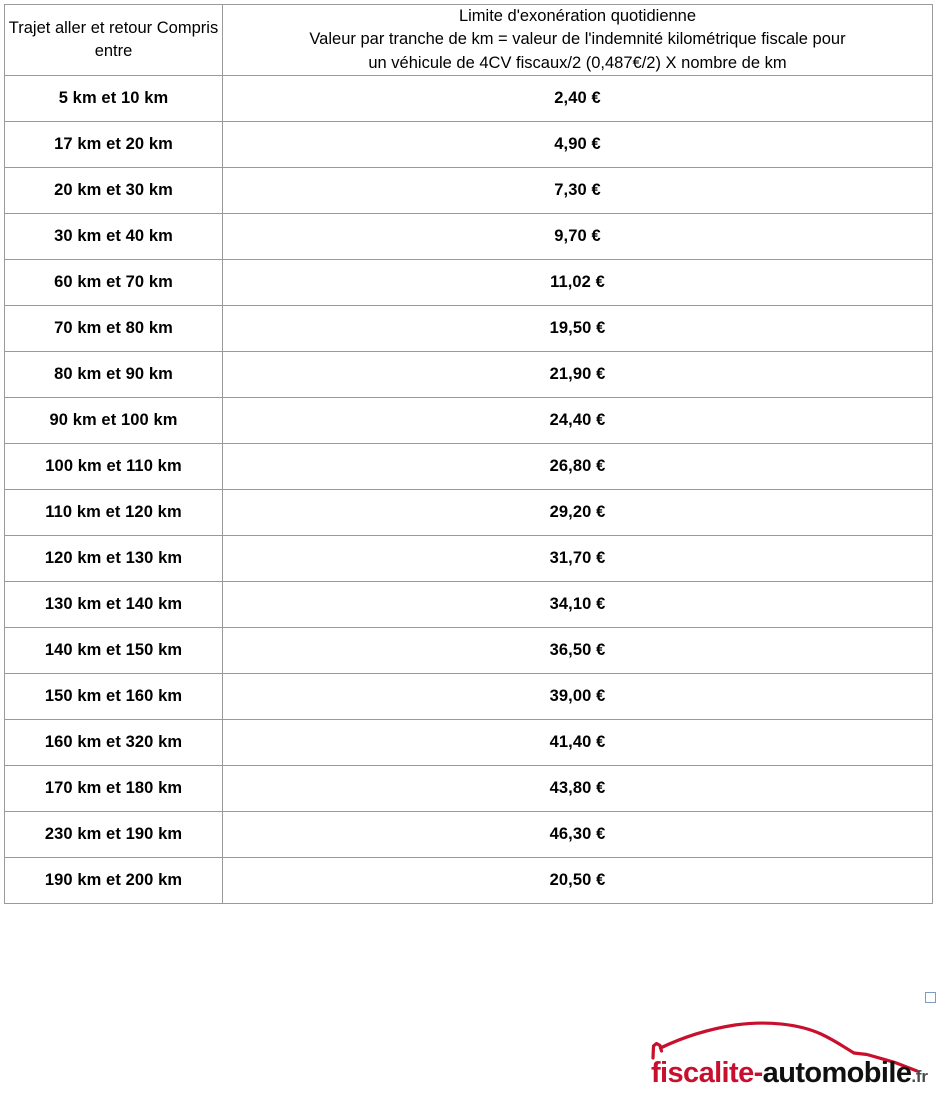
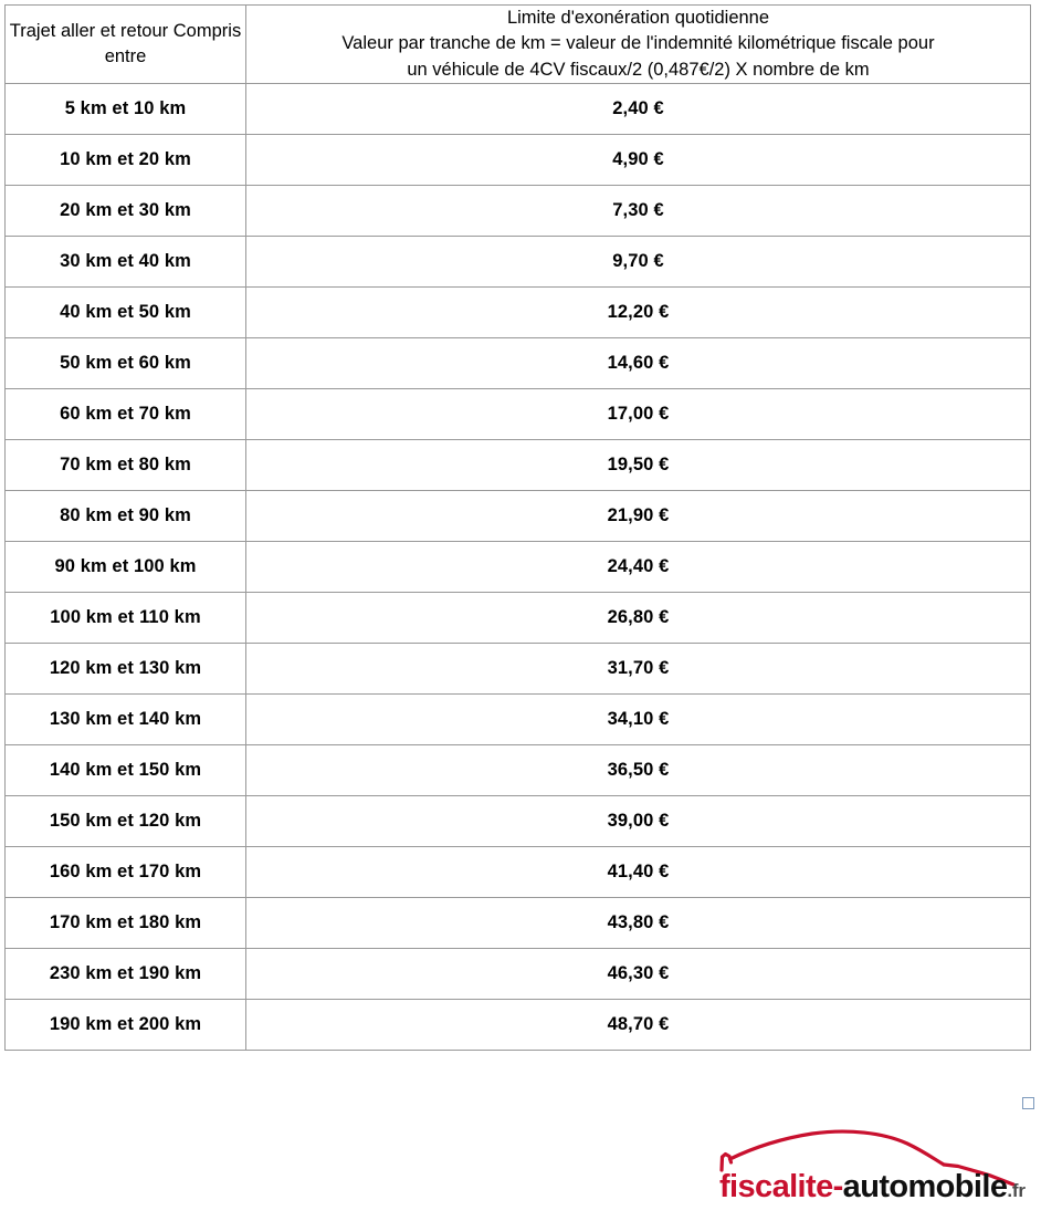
  Trajet aller et retour Compris entre	Limite d'exonération quotidienne Valeur par tranche de km = valeur de l'indemnité kilométrique fiscale pour un véhicule de 4CV fiscaux/2 (0,487€/2) X nombre de km
  5 km et 10 km	2,40 €
- 17 km et 20 km	4,90 €
+ 10 km et 20 km	4,90 €
  20 km et 30 km	7,30 €
  30 km et 40 km	9,70 €
+ 40 km et 50 km	12,20 €
+ 50 km et 60 km	14,60 €
- 60 km et 70 km	11,02 €
+ 60 km et 70 km	17,00 €
  70 km et 80 km	19,50 €
  80 km et 90 km	21,90 €
  90 km et 100 km	24,40 €
  100 km et 110 km	26,80 €
- 110 km et 120 km	29,20 €
  120 km et 130 km	31,70 €
  130 km et 140 km	34,10 €
  140 km et 150 km	36,50 €
- 150 km et 160 km	39,00 €
+ 150 km et 120 km	39,00 €
- 160 km et 320 km	41,40 €
+ 160 km et 170 km	41,40 €
  170 km et 180 km	43,80 €
  230 km et 190 km	46,30 €
- 190 km et 200 km	20,50 €
+ 190 km et 200 km	48,70 €
  fiscalite-automobile.fr
